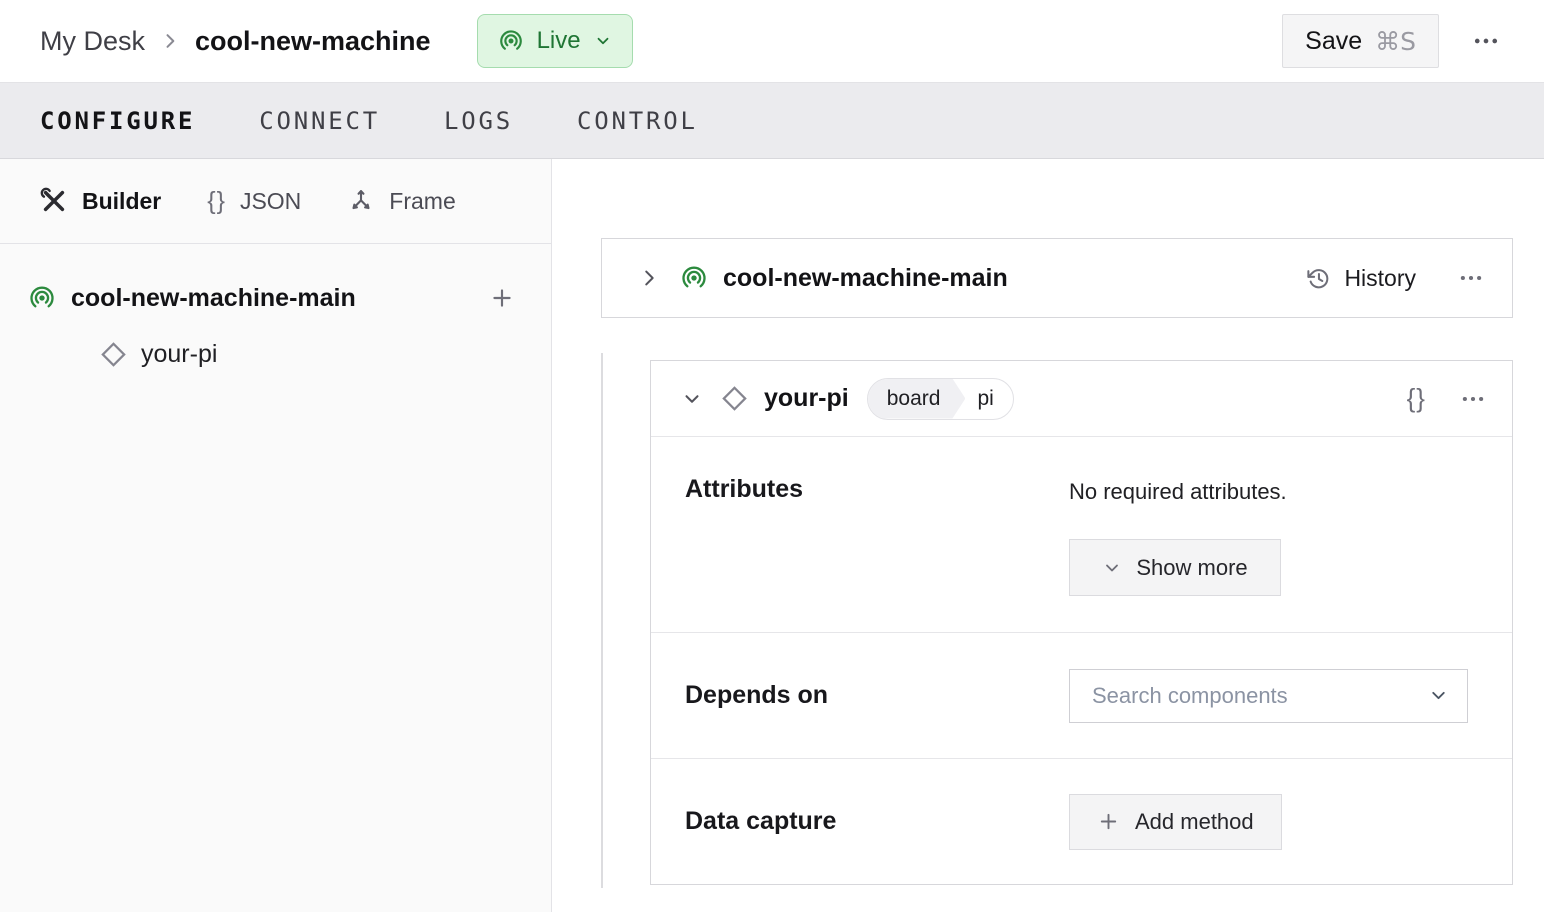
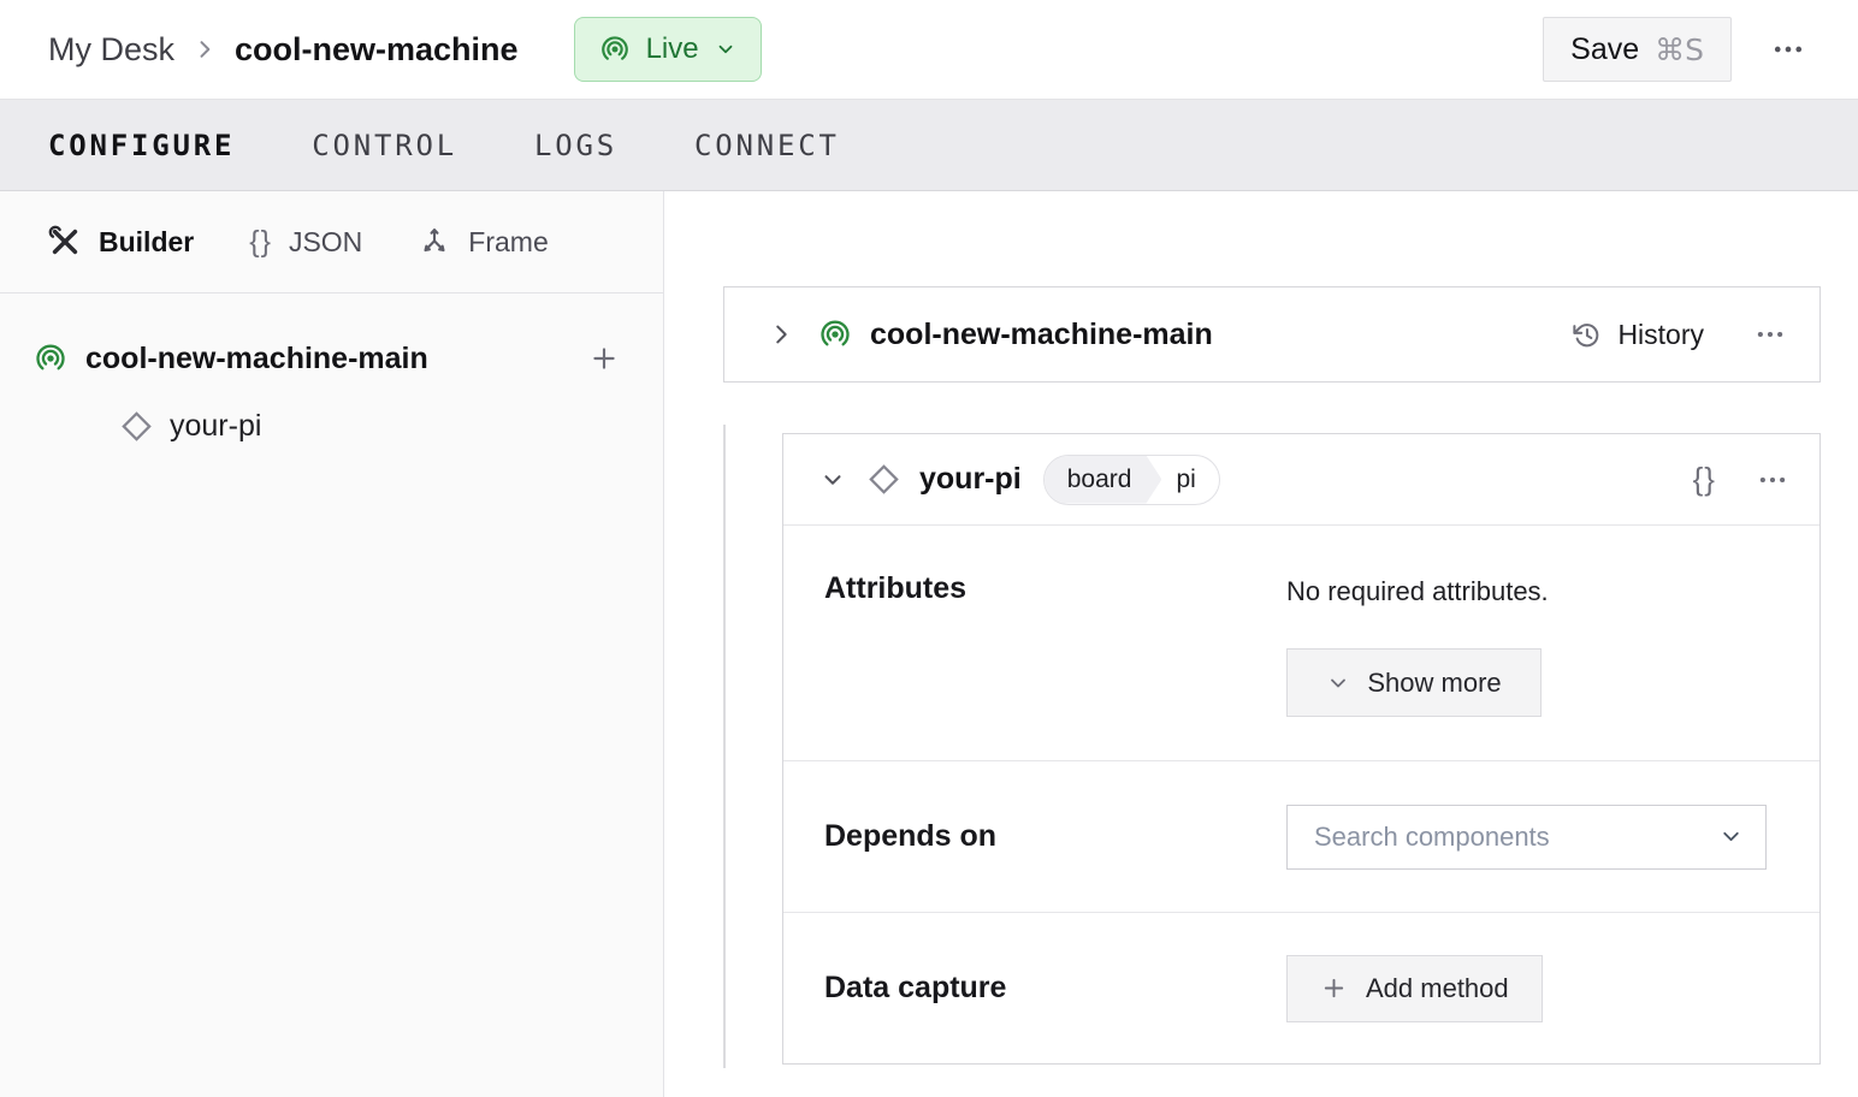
  My Desk
  cool-new-machine
  Live
  Save
  ⌘S
  CONFIGURE
- CONNECT
+ CONTROL
  LOGS
- CONTROL
+ CONNECT
  Builder
  {}
  JSON
  Frame
  cool-new-machine-main
  your-pi
  cool-new-machine-main
  History
  your-pi
  board
  pi
  {}
  Attributes
  No required attributes.
  Show more
  Depends on
  Search components
  Data capture
  Add method
